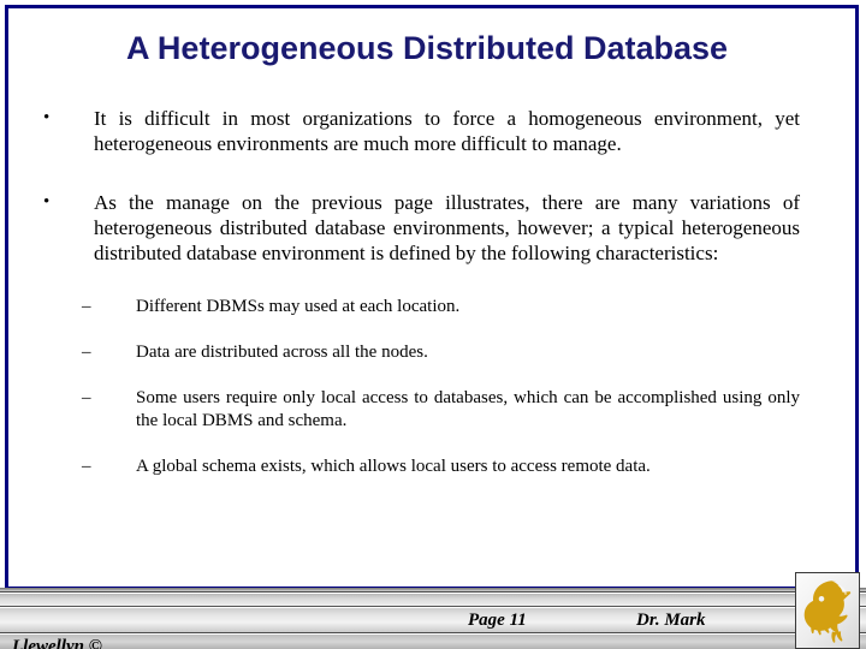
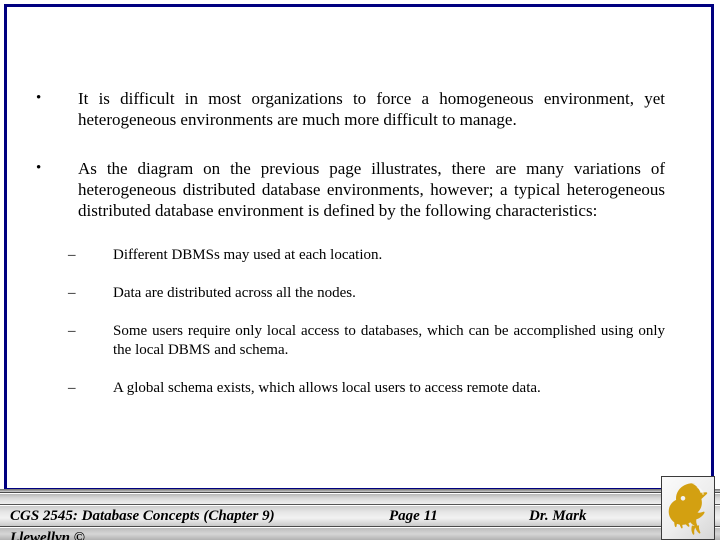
- A Heterogeneous Distributed Database
  •
  It is difficult in most organizations to force a homogeneous environment, yet heterogeneous environments are much more difficult to manage.
  •
- As the manage on the previous page illustrates, there are many variations of heterogeneous distributed database environments, however; a typical heterogeneous distributed database environment is defined by the following characteristics:
+ As the diagram on the previous page illustrates, there are many variations of heterogeneous distributed database environments, however; a typical heterogeneous distributed database environment is defined by the following characteristics:
  –
  Different DBMSs may used at each location.
  –
  Data are distributed across all the nodes.
  –
  Some users require only local access to databases, which can be accomplished using only the local DBMS and schema.
  –
  A global schema exists, which allows local users to access remote data.
+ CGS 2545: Database Concepts (Chapter 9)
  Page 11
  Dr. Mark
  Llewellyn ©
